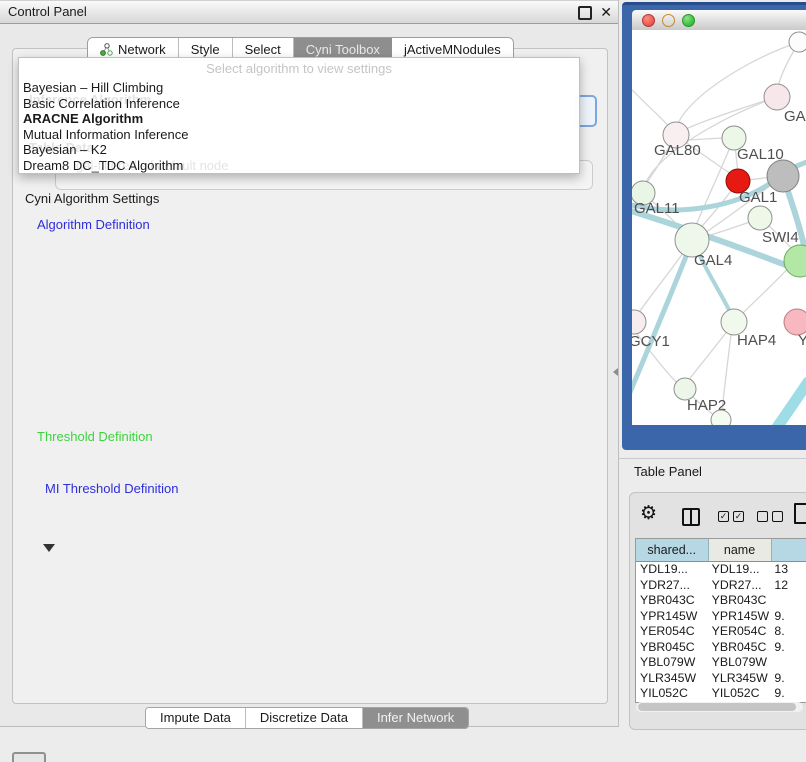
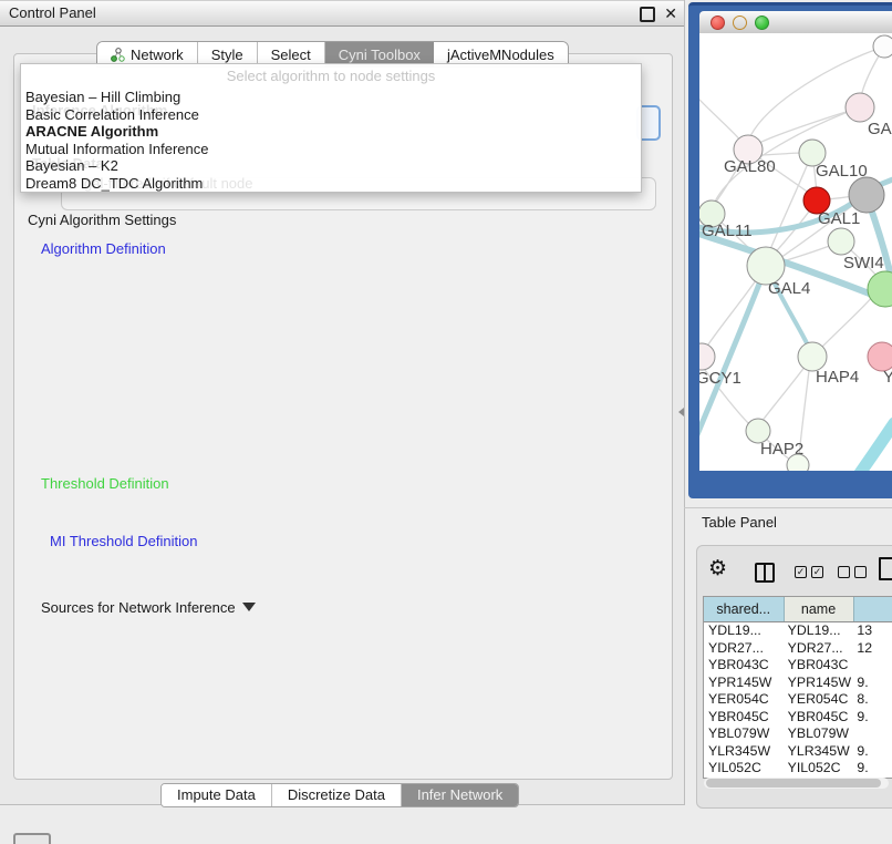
  Control Panel
  ✕
  Network
  Style
  Select
  Cyni Toolbox
  jActiveMNodules
  Inference Algorithm
  Table Data
  gal-filtered.sif default node
- Select algorithm to view settings
+ Select algorithm to node settings
  Bayesian – Hill Climbing
  Basic Correlation Inference
  ARACNE Algorithm
  Mutual Information Inference
  Bayesian – K2
  Dream8 DC_TDC Algorithm
  Cyni Algorithm Settings
  Algorithm Definition
  Threshold Definition
  MI Threshold Definition
+ Sources for Network Inference
  Impute Data
  Discretize Data
  Infer Network
  GAL80
  GAL10
  GAL1
  GAL11
  SWI4
  GAL4
  GCY1
  HAP4
  Y
  HAP2
  Table Panel
  ⚙
  ✓
  ✓
  shared...
  name
  YDL19...
  YDL19...
  13
  YDR27...
  YDR27...
  12
  YBR043C
  YBR043C
  YPR145W
  YPR145W
  9.
  YER054C
  YER054C
  8.
  YBR045C
  YBR045C
  9.
  YBL079W
  YBL079W
  YLR345W
  YLR345W
  9.
  YIL052C
  YIL052C
  9.
